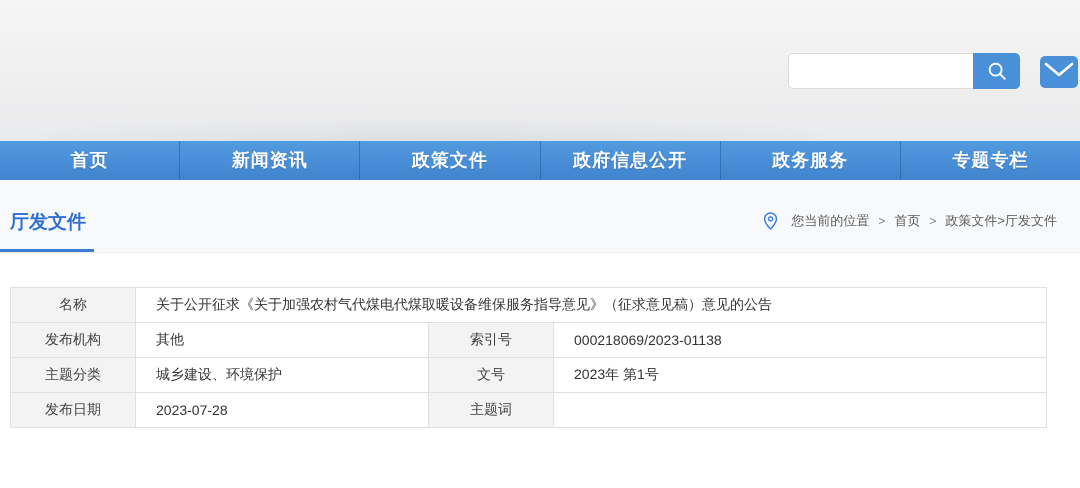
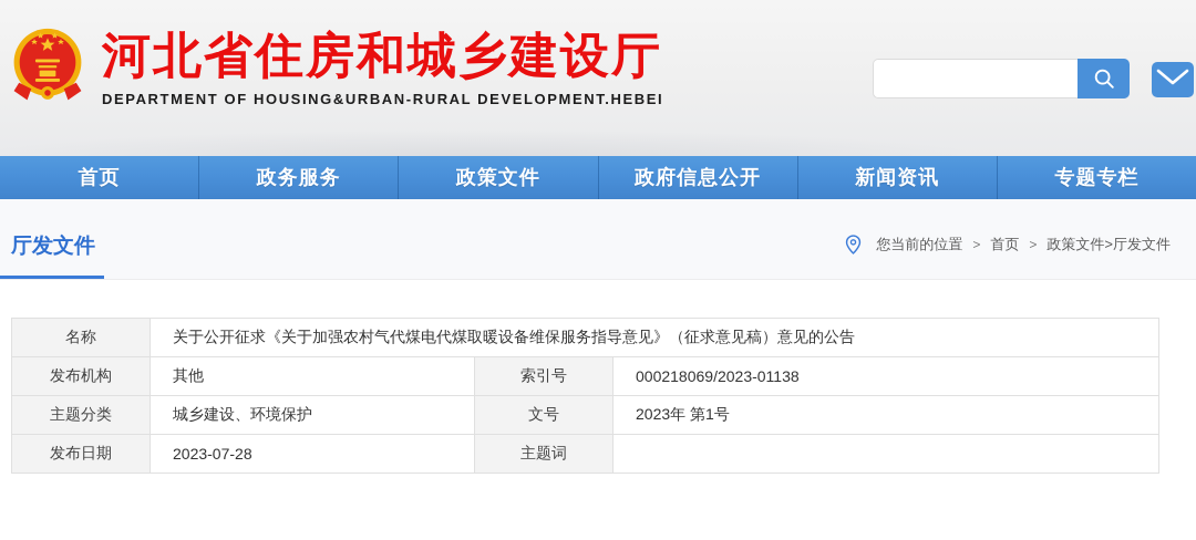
+ 河北省住房和城乡建设厅
+ DEPARTMENT OF HOUSING&URBAN-RURAL DEVELOPMENT.HEBEI
  首页
- 新闻资讯
+ 政务服务
  政策文件
  政府信息公开
- 政务服务
+ 新闻资讯
  专题专栏
  厅发文件
  您当前的位置
  >
  首页
  >
  政策文件>厅发文件
  名称	关于公开征求《关于加强农村气代煤电代煤取暖设备维保服务指导意见》（征求意见稿）意见的公告
  发布机构	其他	索引号	000218069/2023-01138
  主题分类	城乡建设、环境保护	文号	2023年 第1号
  发布日期	2023-07-28	主题词
